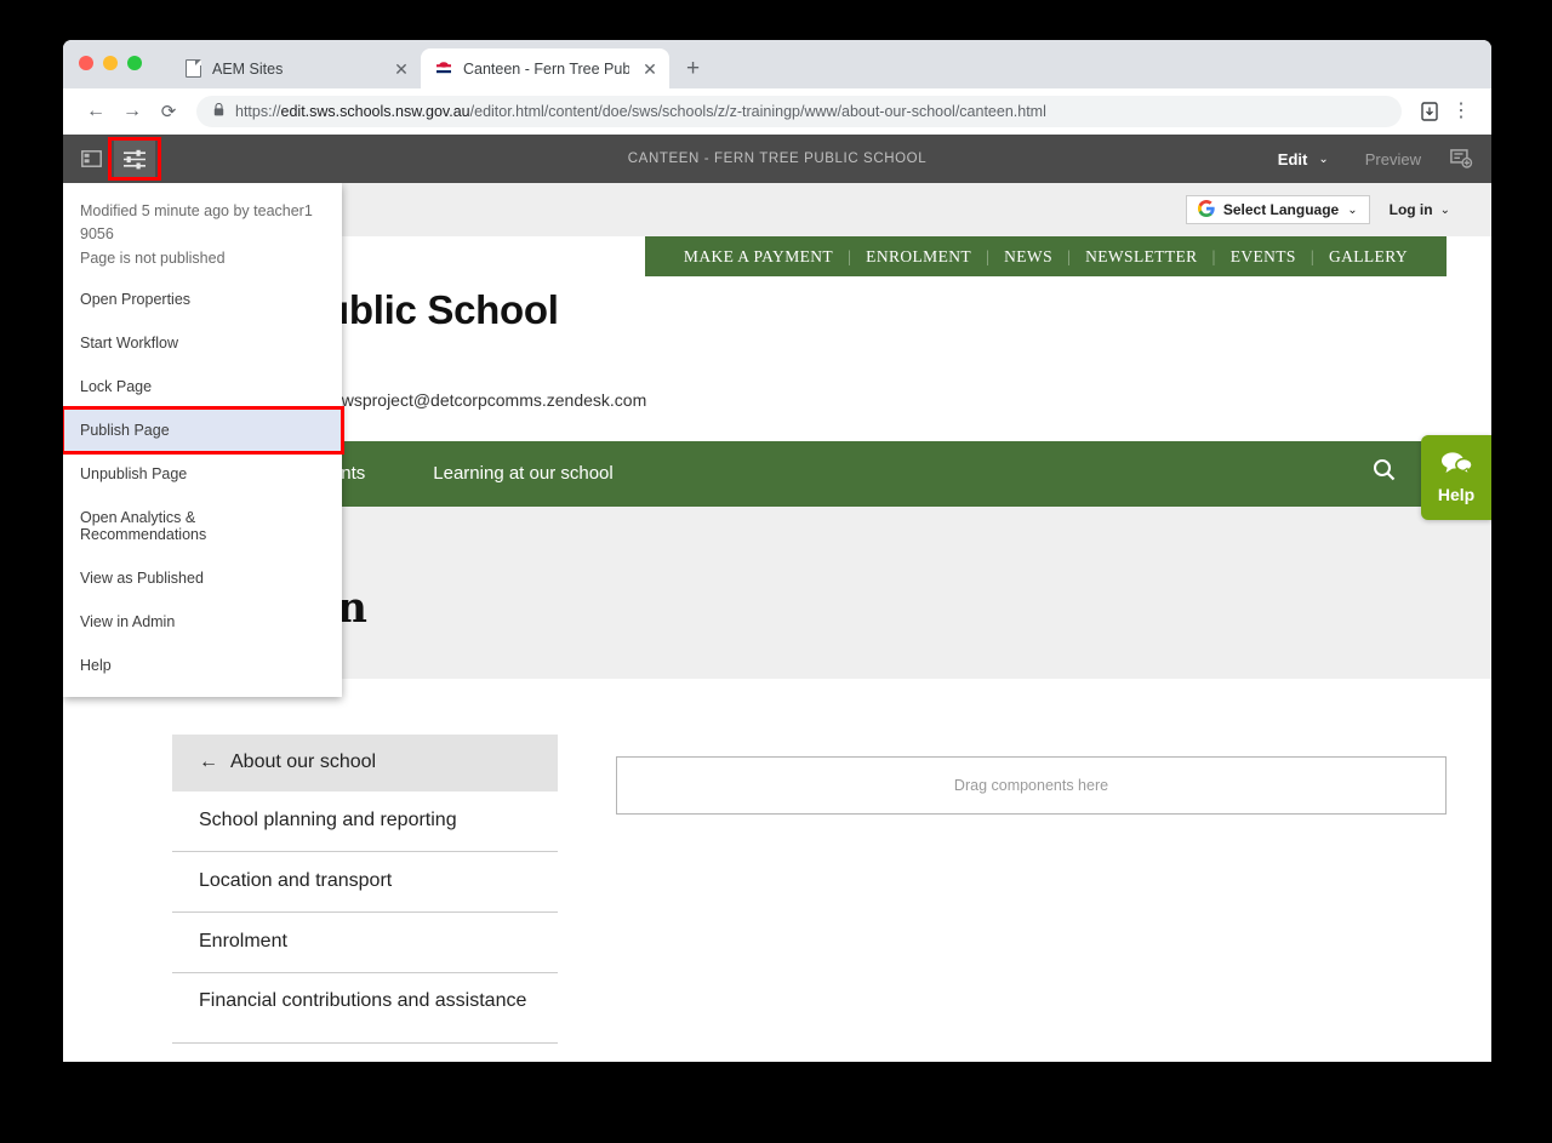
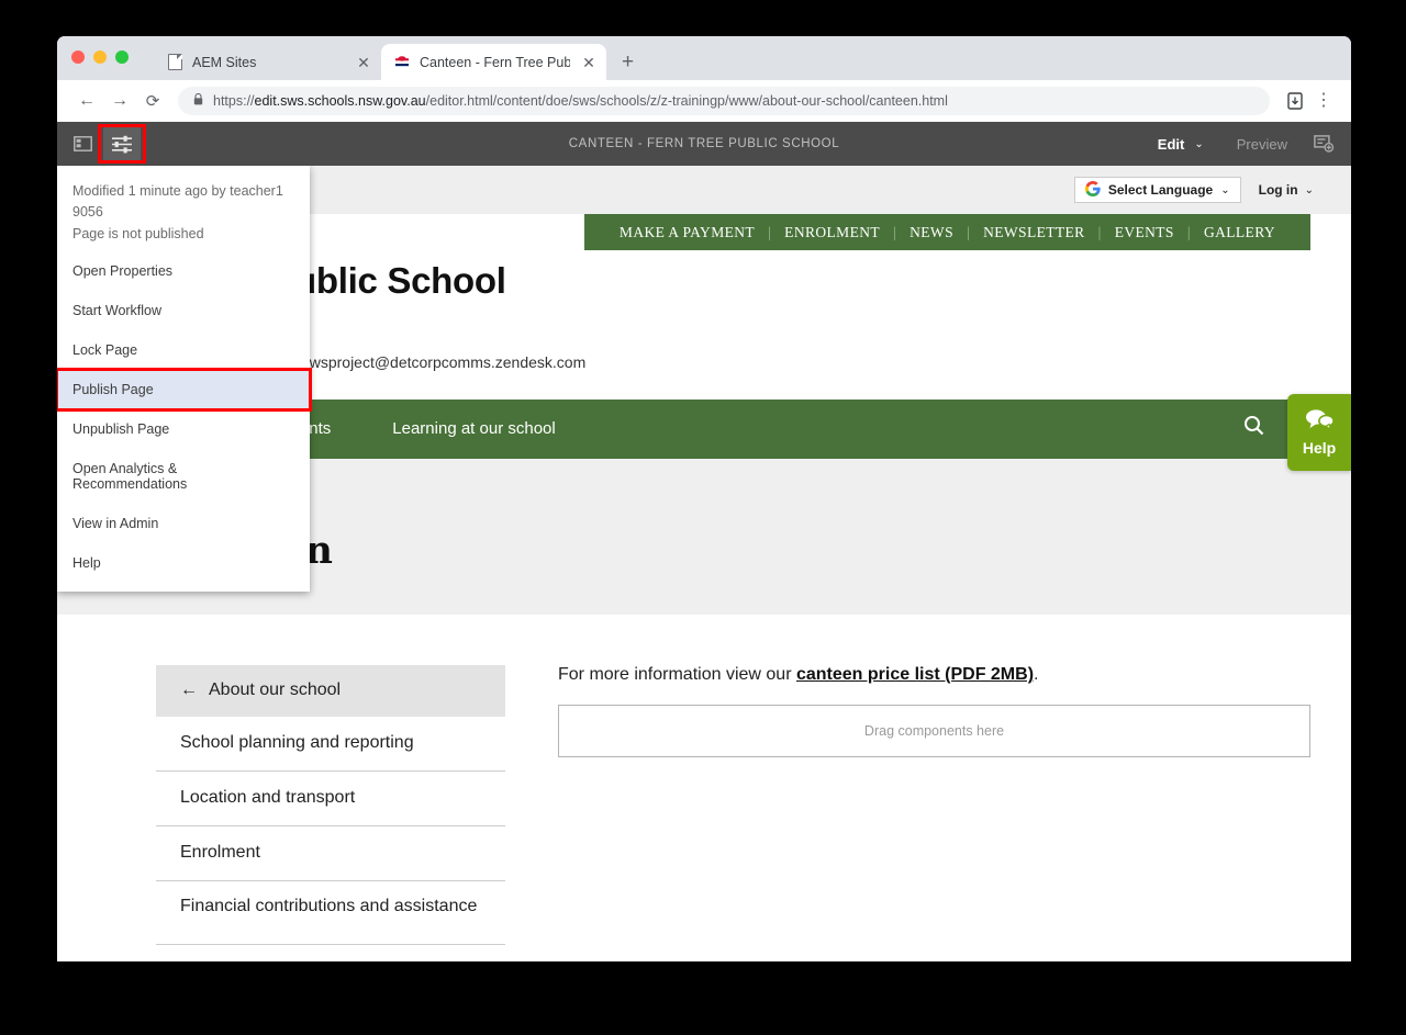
  AEM Sites
  ✕
  Canteen - Fern Tree Pub
  ✕
  +
  ←
  →
  ⟳
  https://edit.sws.schools.nsw.gov.au/editor.html/content/doe/sws/schools/z/z-trainingp/www/about-our-school/canteen.html
  ⋮
  CANTEEN - FERN TREE PUBLIC SCHOOL
  Edit
  ⌄
  Preview
  Select Language
  ⌄
  Log in
  ⌄
  MAKE A PAYMENT
  |
  ENROLMENT
  |
  NEWS
  |
  NEWSLETTER
  |
  EVENTS
  |
  GALLERY
  wsproject@detcorpcomms.zendesk.com
  Learning at our school
  ←
  About our school
  School planning and reporting
  Location and transport
  Enrolment
  Financial contributions and assistance
+ For more information view our canteen price list (PDF 2MB).
  Drag components here
  Help
- Modified 5 minute ago by teacher1 9056
+ Modified 1 minute ago by teacher1 9056
  Page is not published
  Open Properties
  Start Workflow
  Lock Page
  Publish Page
  Unpublish Page
  Open Analytics & Recommendations
- View as Published
  View in Admin
  Help
